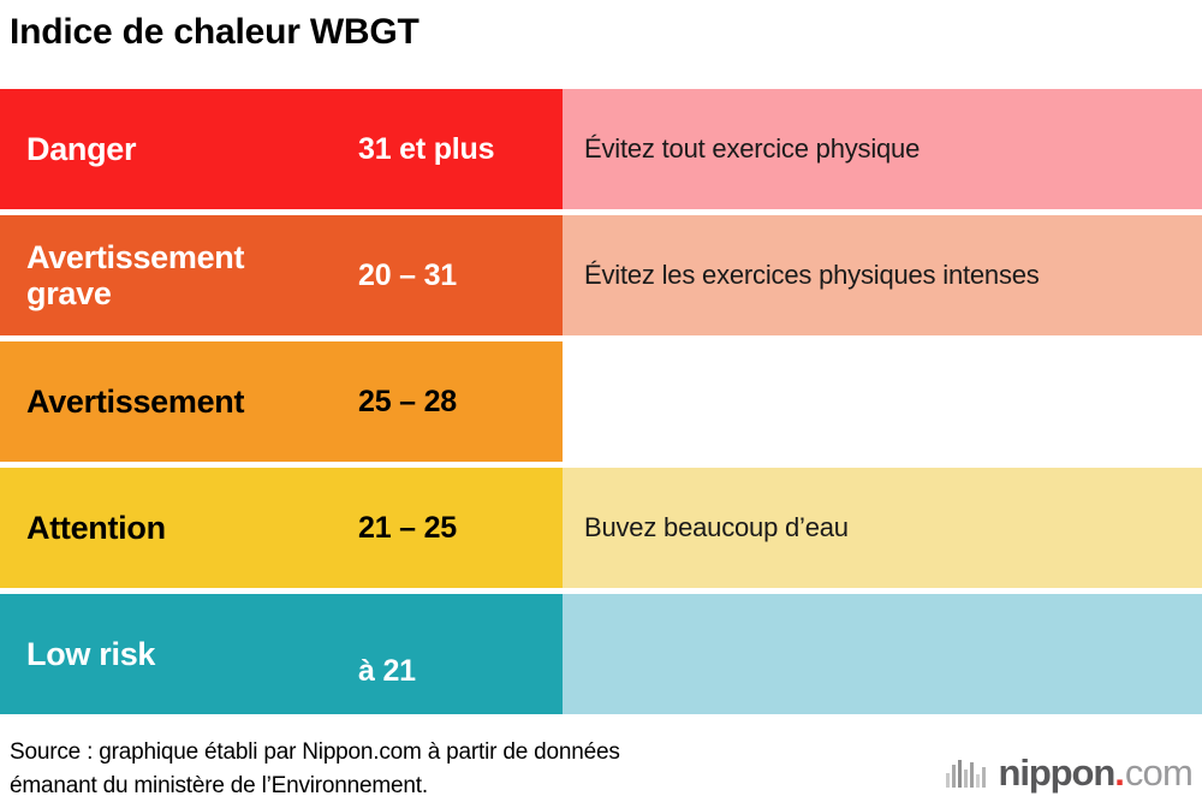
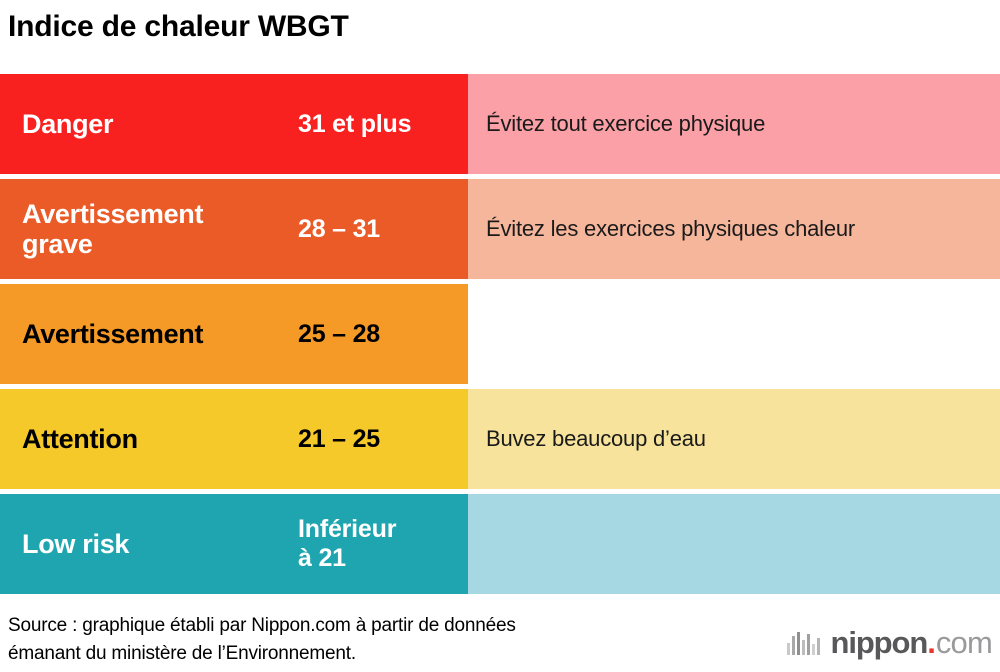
  Indice de chaleur WBGT
  Danger
  31 et plus
  Évitez tout exercice physique
  Avertissement
  grave
- 20 – 31
+ 28 – 31
- Évitez les exercices physiques intenses
+ Évitez les exercices physiques chaleur
  Avertissement
  25 – 28
  Attention
  21 – 25
  Buvez beaucoup d’eau
  Low risk
+ Inférieur
  à 21
  Source : graphique établi par Nippon.com à partir de données
  émanant du ministère de l’Environnement.
  nippon
  .
  com
